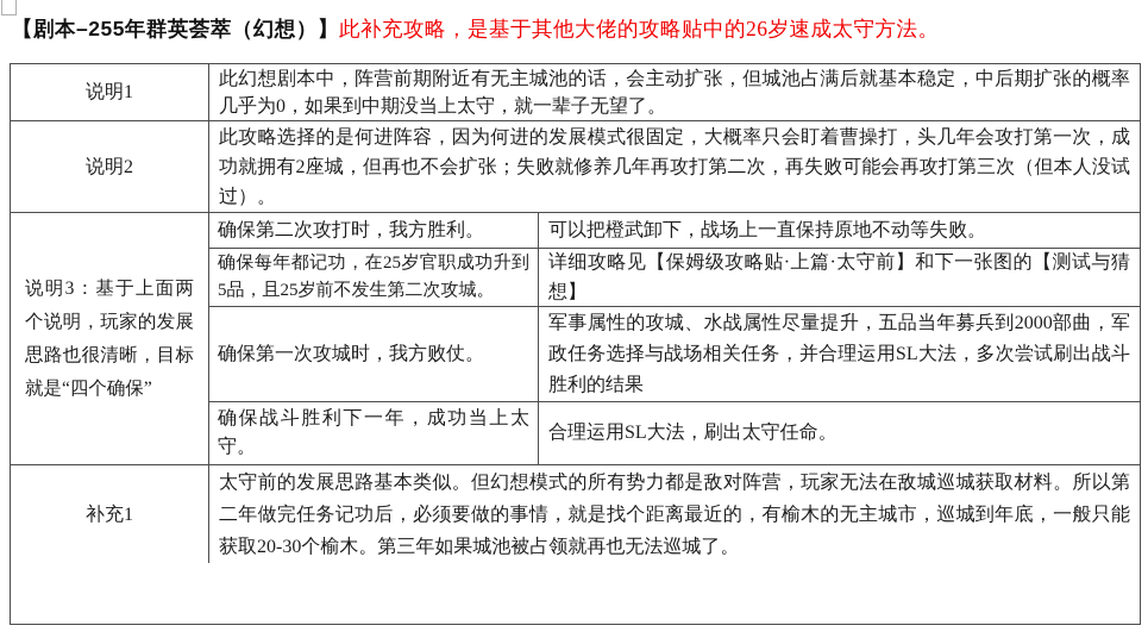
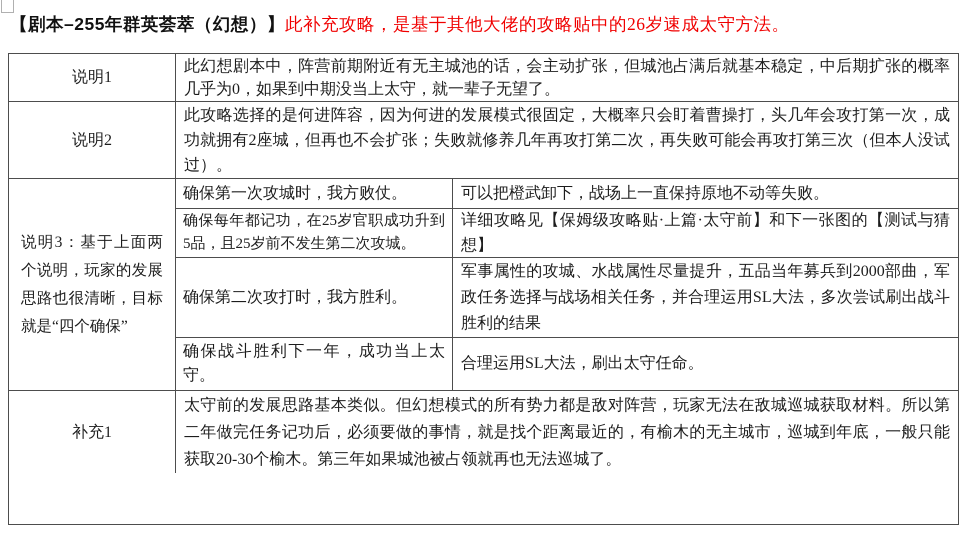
  【剧本–255年群英荟萃（幻想）】此补充攻略，是基于其他大佬的攻略贴中的26岁速成太守方法。
  说明1
  此幻想剧本中，阵营前期附近有无主城池的话，会主动扩张，但城池占满后就基本稳定，中后期扩张的概率几乎为0，如果到中期没当上太守，就一辈子无望了。
  说明2
  此攻略选择的是何进阵容，因为何进的发展模式很固定，大概率只会盯着曹操打，头几年会攻打第一次，成功就拥有2座城，但再也不会扩张；失败就修养几年再攻打第二次，再失败可能会再攻打第三次（但本人没试过）。
  说明3：基于上面两个说明，玩家的发展思路也很清晰，目标就是“四个确保”
- 确保第二次攻打时，我方胜利。
+ 确保第一次攻城时，我方败仗。
  可以把橙武卸下，战场上一直保持原地不动等失败。
  确保每年都记功，在25岁官职成功升到5品，且25岁前不发生第二次攻城。
  详细攻略见【保姆级攻略贴·上篇·太守前】和下一张图的【测试与猜想】
- 确保第一次攻城时，我方败仗。
+ 确保第二次攻打时，我方胜利。
  军事属性的攻城、水战属性尽量提升，五品当年募兵到2000部曲，军政任务选择与战场相关任务，并合理运用SL大法，多次尝试刷出战斗胜利的结果
  确保战斗胜利下一年，成功当上太守。
  合理运用SL大法，刷出太守任命。
  补充1
  太守前的发展思路基本类似。但幻想模式的所有势力都是敌对阵营，玩家无法在敌城巡城获取材料。所以第二年做完任务记功后，必须要做的事情，就是找个距离最近的，有榆木的无主城市，巡城到年底，一般只能获取20-30个榆木。第三年如果城池被占领就再也无法巡城了。
